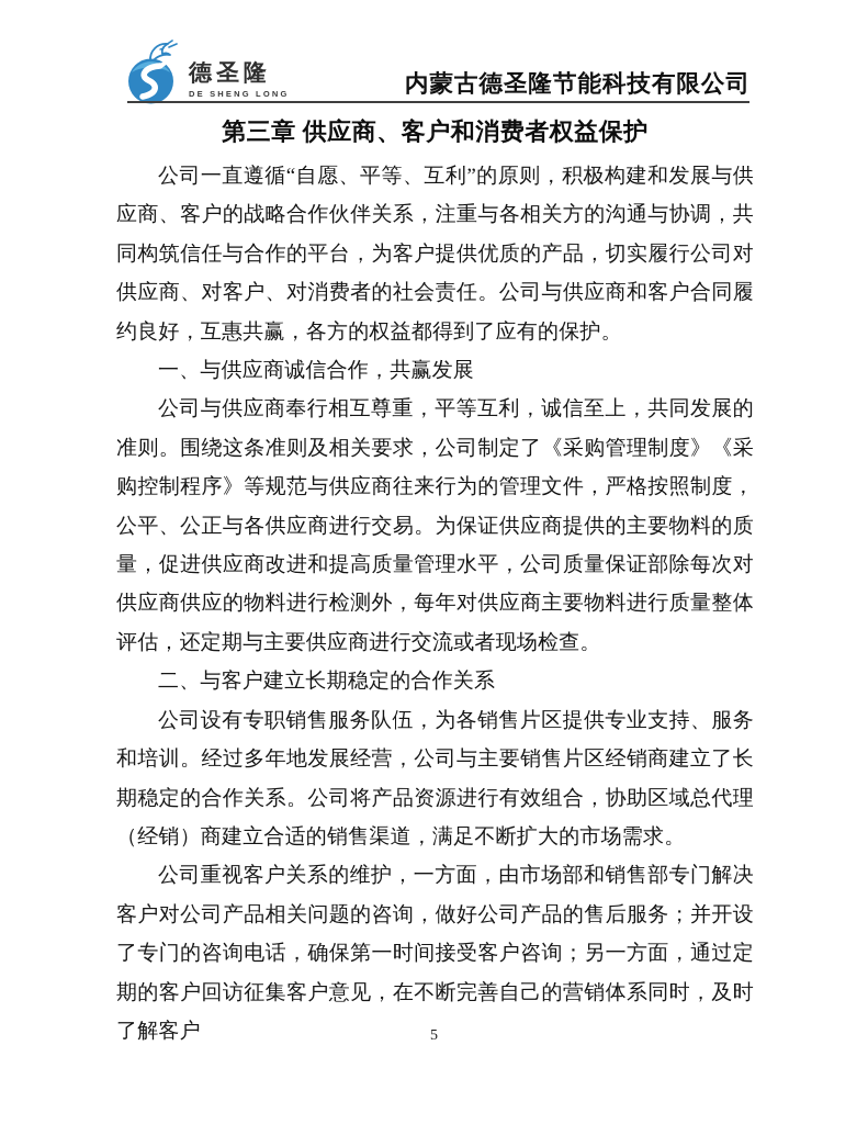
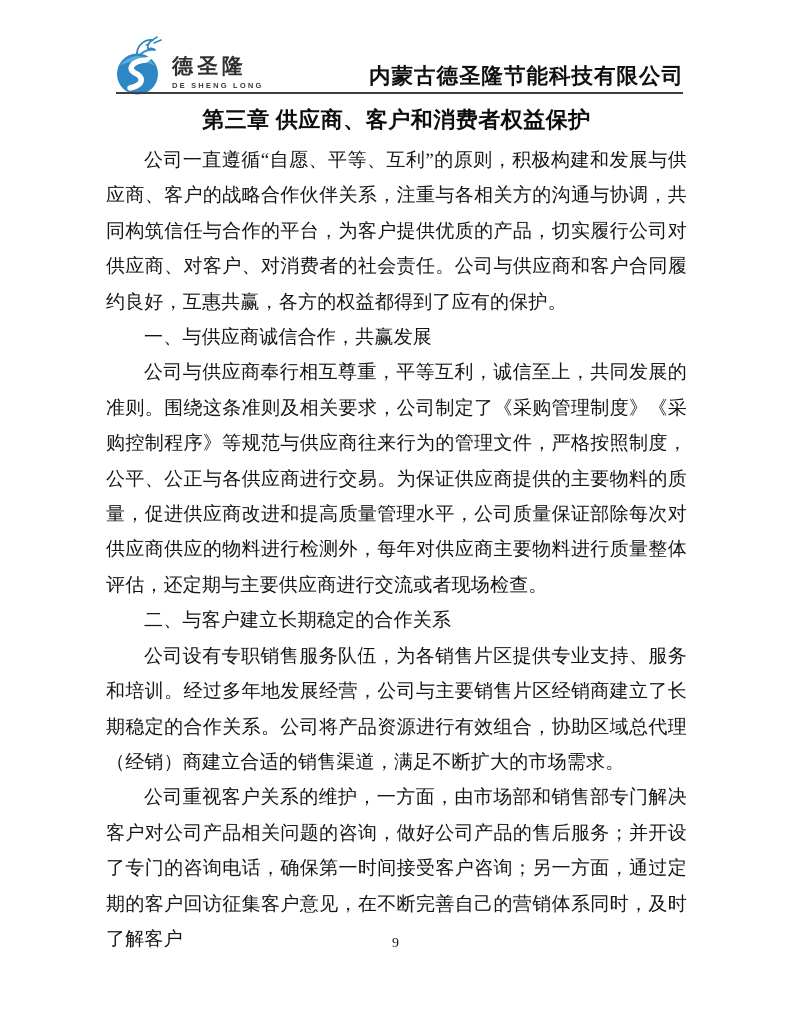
  德圣隆
  DE SHENG LONG
  内蒙古德圣隆节能科技有限公司
  第三章 供应商、客户和消费者权益保护
  公司一直遵循“自愿、平等、互利”的原则，积极构建和发展与供应商、客户的战略合作伙伴关系，注重与各相关方的沟通与协调，共同构筑信任与合作的平台，为客户提供优质的产品，切实履行公司对供应商、对客户、对消费者的社会责任。公司与供应商和客户合同履约良好，互惠共赢，各方的权益都得到了应有的保护。
  一、与供应商诚信合作，共赢发展
  公司与供应商奉行相互尊重，平等互利，诚信至上，共同发展的准则。围绕这条准则及相关要求，公司制定了《采购管理制度》《采购控制程序》等规范与供应商往来行为的管理文件，严格按照制度，公平、公正与各供应商进行交易。为保证供应商提供的主要物料的质量，促进供应商改进和提高质量管理水平，公司质量保证部除每次对供应商供应的物料进行检测外，每年对供应商主要物料进行质量整体评估，还定期与主要供应商进行交流或者现场检查。
  二、与客户建立长期稳定的合作关系
  公司设有专职销售服务队伍，为各销售片区提供专业支持、服务和培训。经过多年地发展经营，公司与主要销售片区经销商建立了长期稳定的合作关系。公司将产品资源进行有效组合，协助区域总代理（经销）商建立合适的销售渠道，满足不断扩大的市场需求。
  公司重视客户关系的维护，一方面，由市场部和销售部专门解决客户对公司产品相关问题的咨询，做好公司产品的售后服务；并开设了专门的咨询电话，确保第一时间接受客户咨询；另一方面，通过定期的客户回访征集客户意见，在不断完善自己的营销体系同时，及时了解客户
- 5
+ 9
